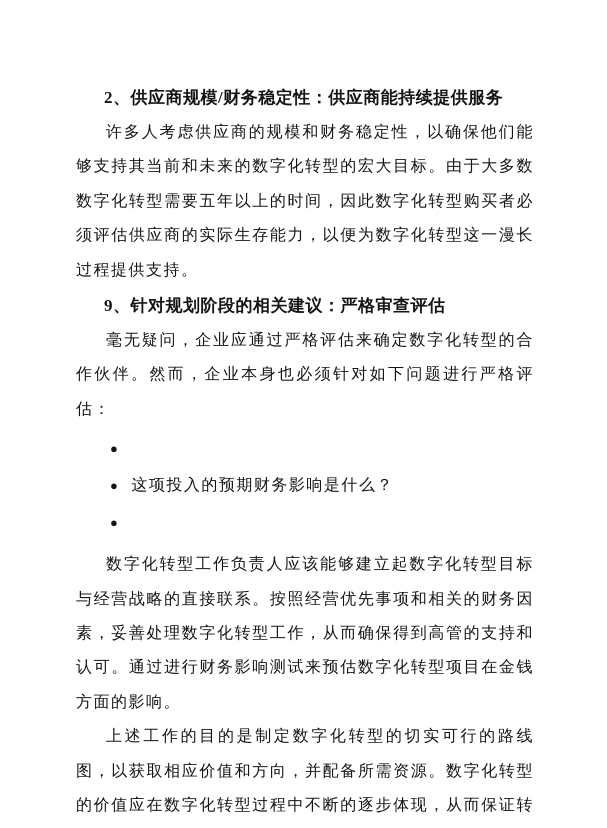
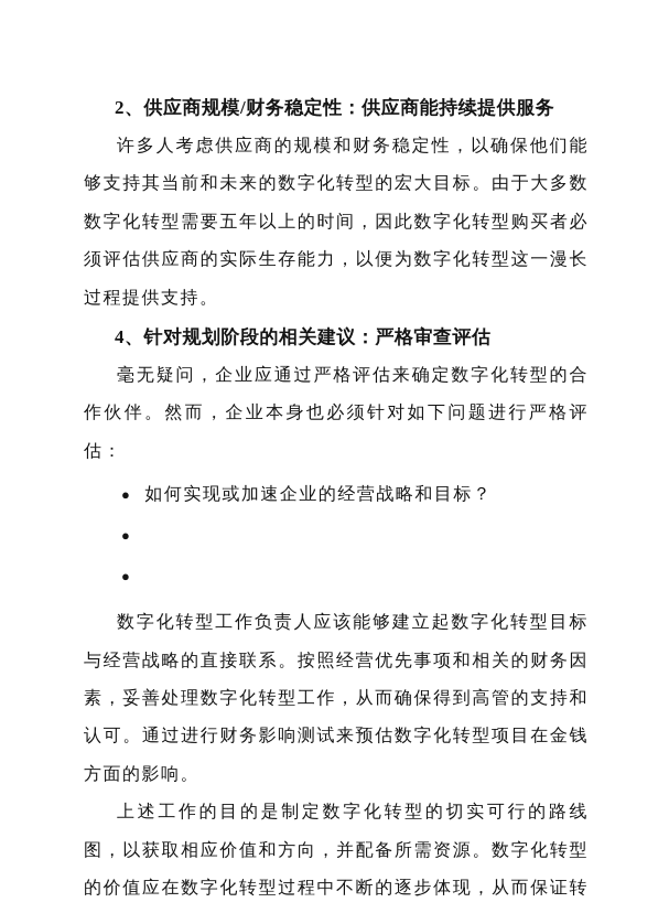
  2、供应商规模/财务稳定性：供应商能持续提供服务
  许多人考虑供应商的规模和财务稳定性，以确保他们能够支持其当前和未来的数字化转型的宏大目标。由于大多数数字化转型需要五年以上的时间，因此数字化转型购买者必须评估供应商的实际生存能力，以便为数字化转型这一漫长过程提供支持。
- 9、针对规划阶段的相关建议：严格审查评估
+ 4、针对规划阶段的相关建议：严格审查评估
  毫无疑问，企业应通过严格评估来确定数字化转型的合作伙伴。然而，企业本身也必须针对如下问题进行严格评估：
  ●
+ 如何实现或加速企业的经营战略和目标？
  ●
- 这项投入的预期财务影响是什么？
  ●
  数字化转型工作负责人应该能够建立起数字化转型目标与经营战略的直接联系。按照经营优先事项和相关的财务因素，妥善处理数字化转型工作，从而确保得到高管的支持和认可。通过进行财务影响测试来预估数字化转型项目在金钱方面的影响。
  上述工作的目的是制定数字化转型的切实可行的路线图，以获取相应价值和方向，并配备所需资源。数字化转型的价值应在数字化转型过程中不断的逐步体现，从而保证转
